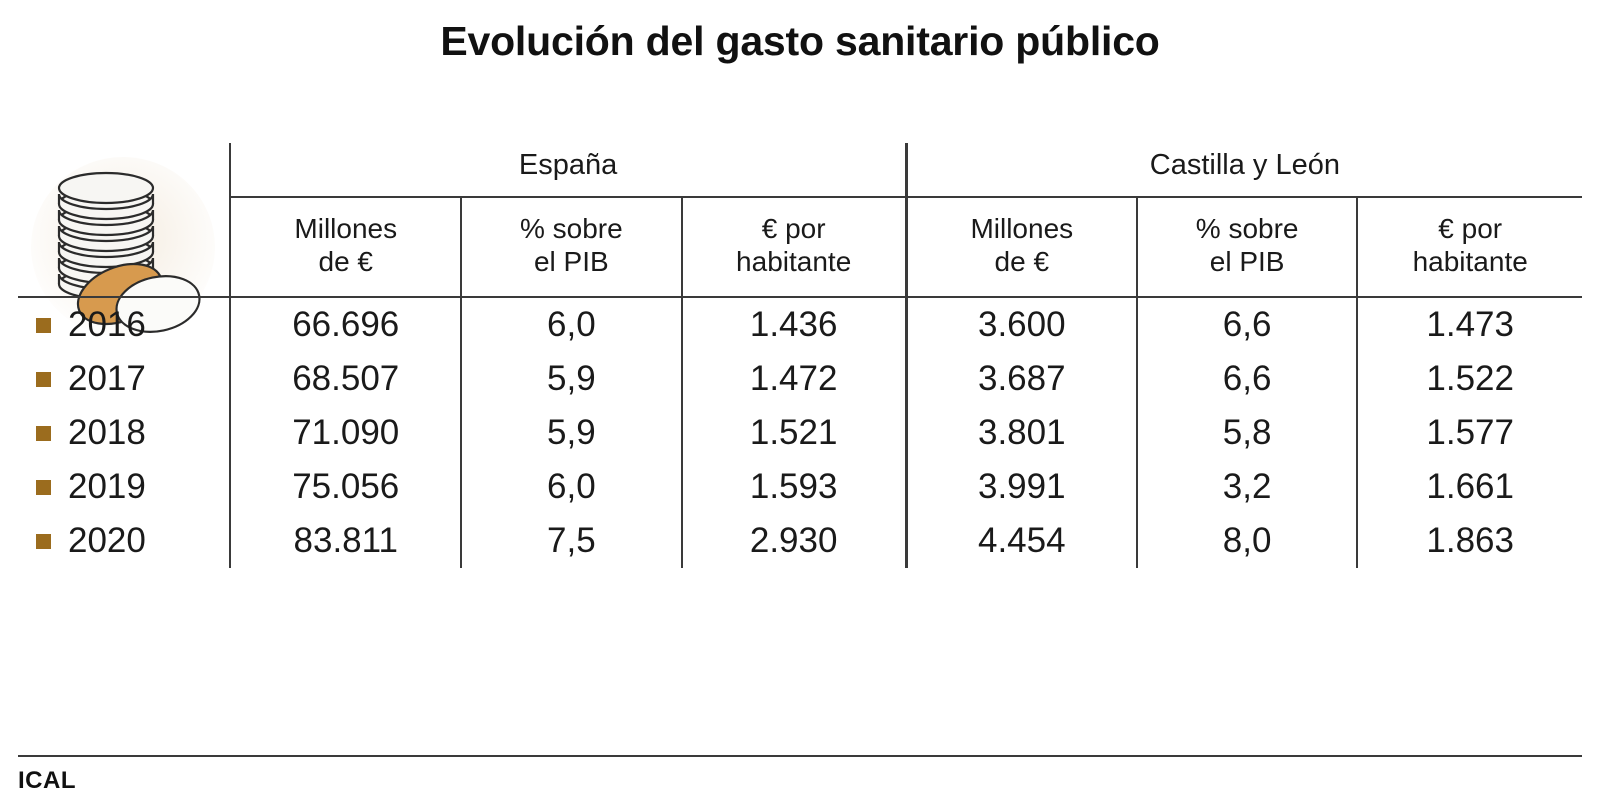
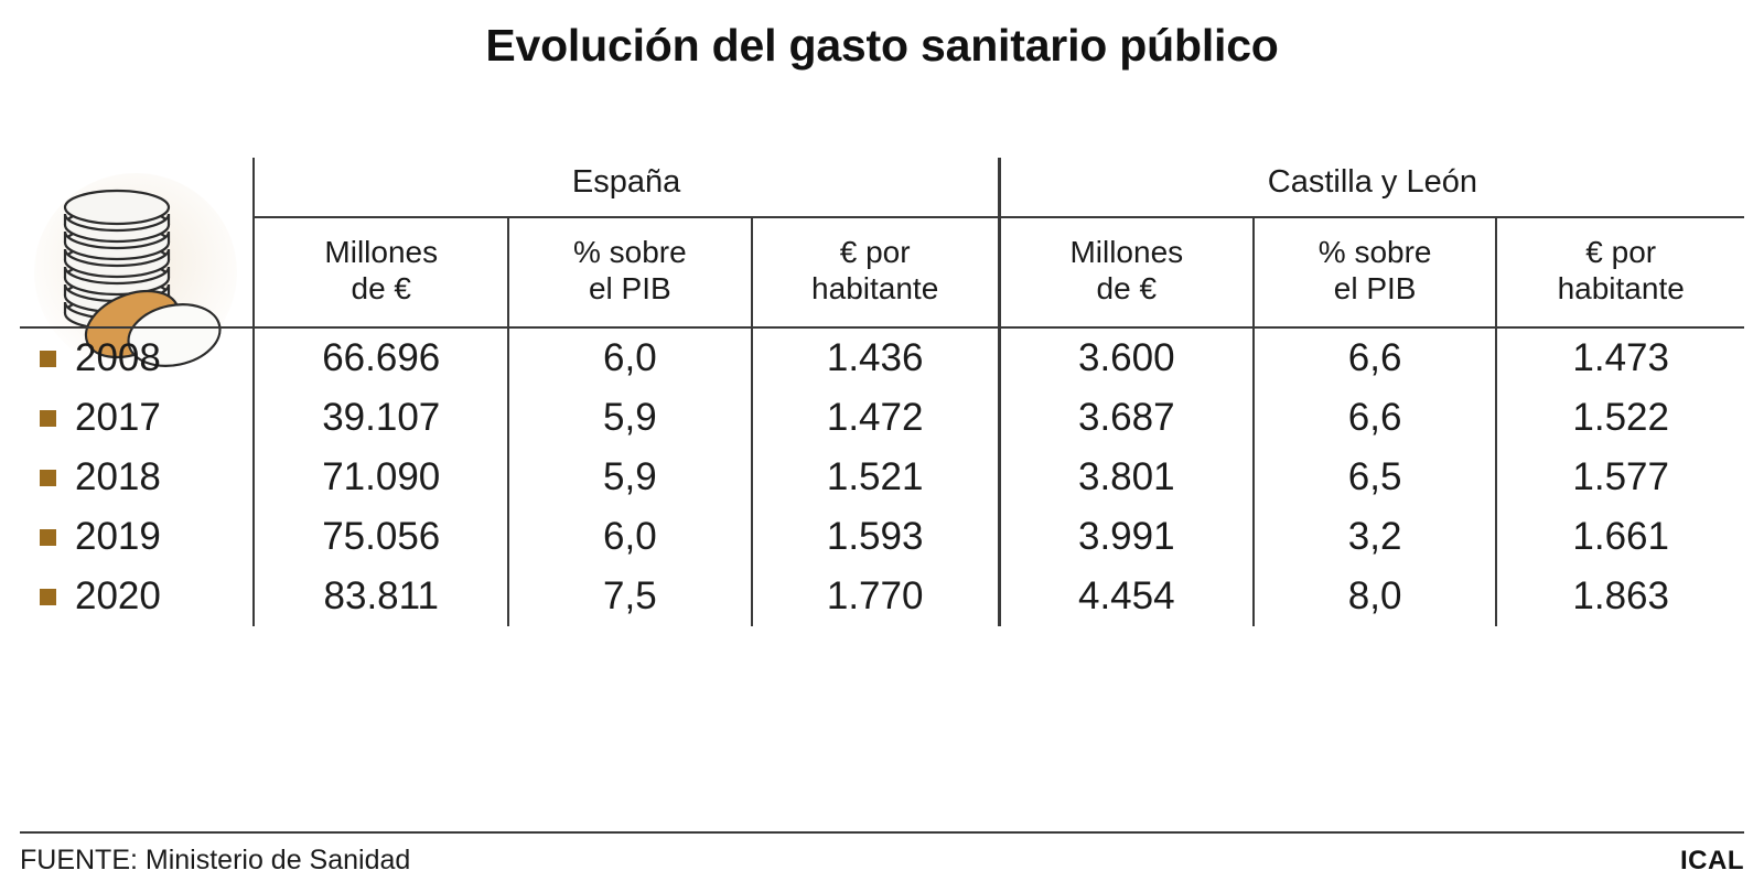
  Evolución del gasto sanitario público
  	España	Castilla y León
  	Millones de €	% sobre el PIB	€ por habitante	Millones de €	% sobre el PIB	€ por habitante
- 2016	66.696	6,0	1.436	3.600	6,6	1.473
+ 2008	66.696	6,0	1.436	3.600	6,6	1.473
- 2017	68.507	5,9	1.472	3.687	6,6	1.522
+ 2017	39.107	5,9	1.472	3.687	6,6	1.522
- 2018	71.090	5,9	1.521	3.801	5,8	1.577
+ 2018	71.090	5,9	1.521	3.801	6,5	1.577
  2019	75.056	6,0	1.593	3.991	3,2	1.661
- 2020	83.811	7,5	2.930	4.454	8,0	1.863
+ 2020	83.811	7,5	1.770	4.454	8,0	1.863
+ FUENTE: Ministerio de Sanidad
  ICAL
